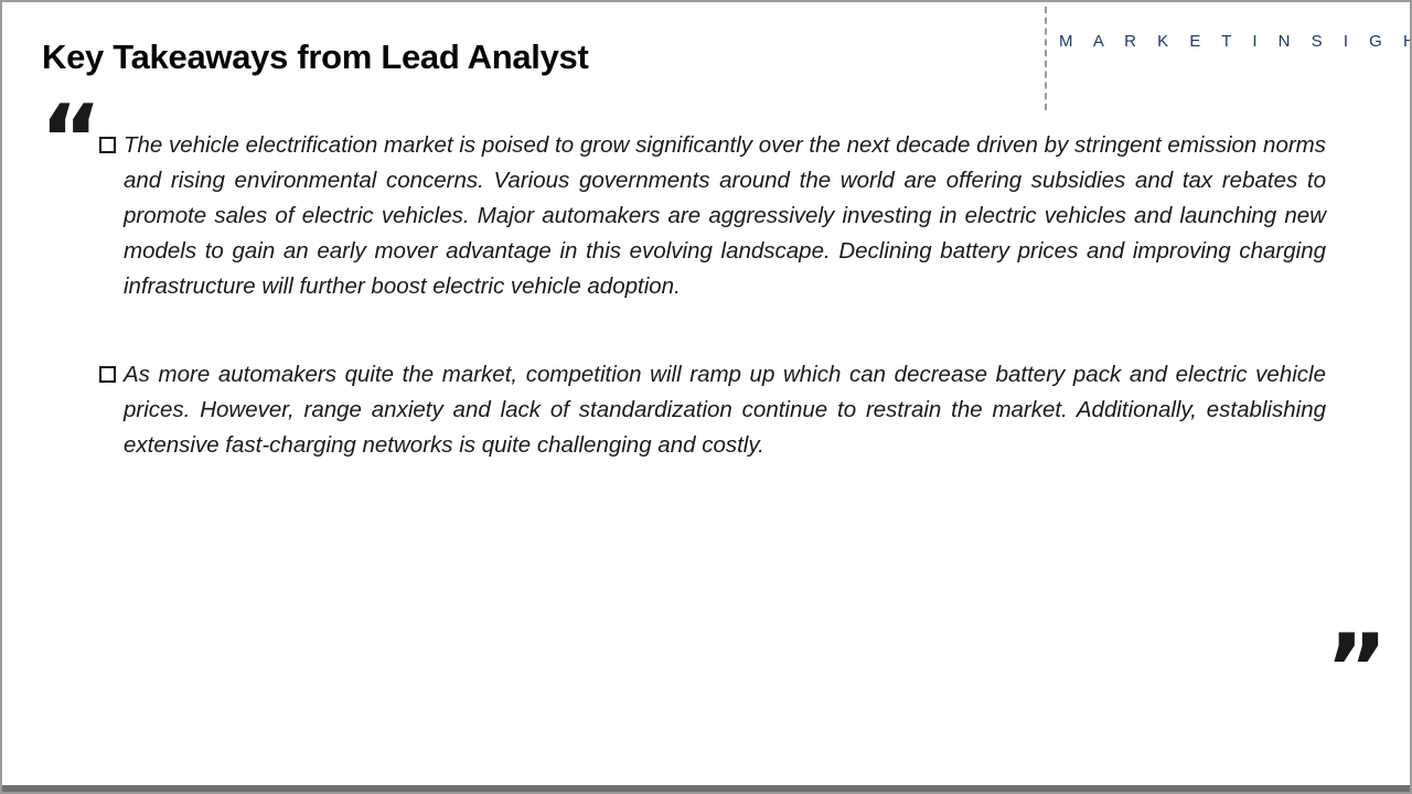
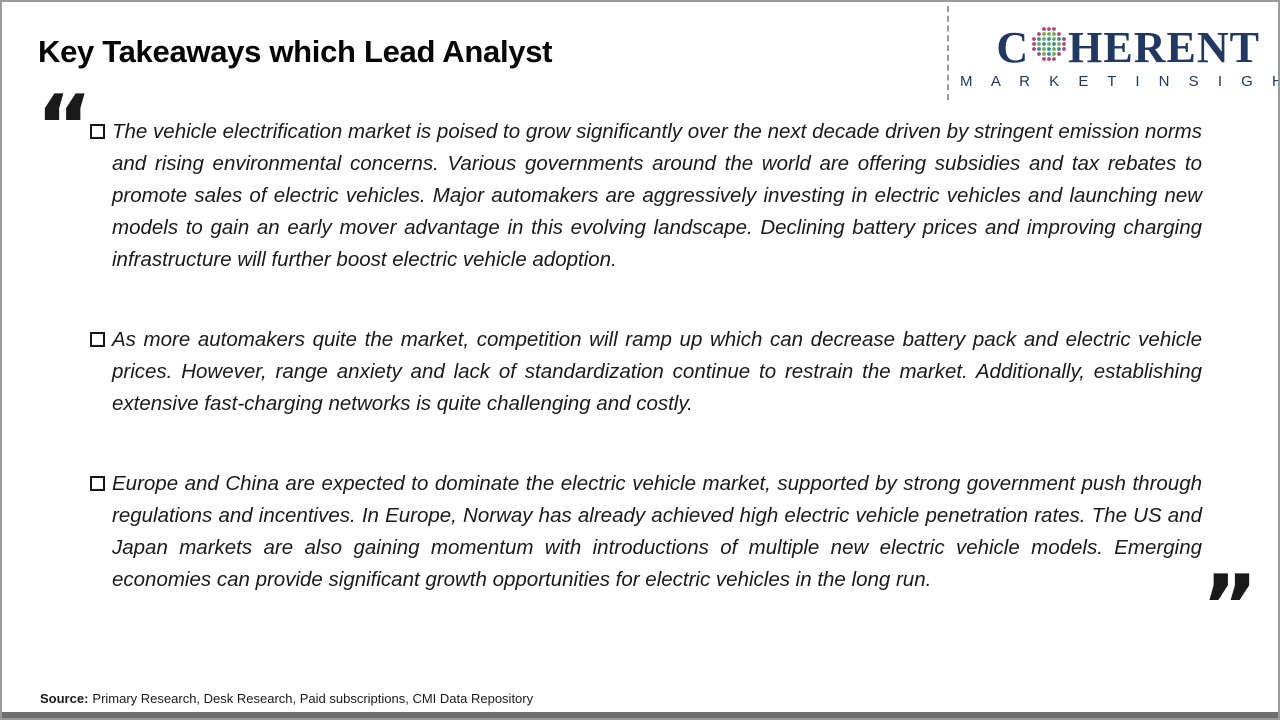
- Key Takeaways from Lead Analyst
+ Key Takeaways which Lead Analyst
+ C
+ HERENT
  M A R K E T I N S I G
  “
  The vehicle electrification market is poised to grow significantly over the next decade driven by stringent emission norms and rising environmental concerns. Various governments around the world are offering subsidies and tax rebates to promote sales of electric vehicles. Major automakers are aggressively investing in electric vehicles and launching new models to gain an early mover advantage in this evolving landscape. Declining battery prices and improving charging infrastructure will further boost electric vehicle adoption.
  As more automakers quite the market, competition will ramp up which can decrease battery pack and electric vehicle prices. However, range anxiety and lack of standardization continue to restrain the market. Additionally, establishing extensive fast-charging networks is quite challenging and costly.
+ Europe and China are expected to dominate the electric vehicle market, supported by strong government push through regulations and incentives. In Europe, Norway has already achieved high electric vehicle penetration rates. The US and Japan markets are also gaining momentum with introductions of multiple new electric vehicle models. Emerging economies can provide significant growth opportunities for electric vehicles in the long run.
  ”
+ Source: Primary Research, Desk Research, Paid subscriptions, CMI Data Repository
